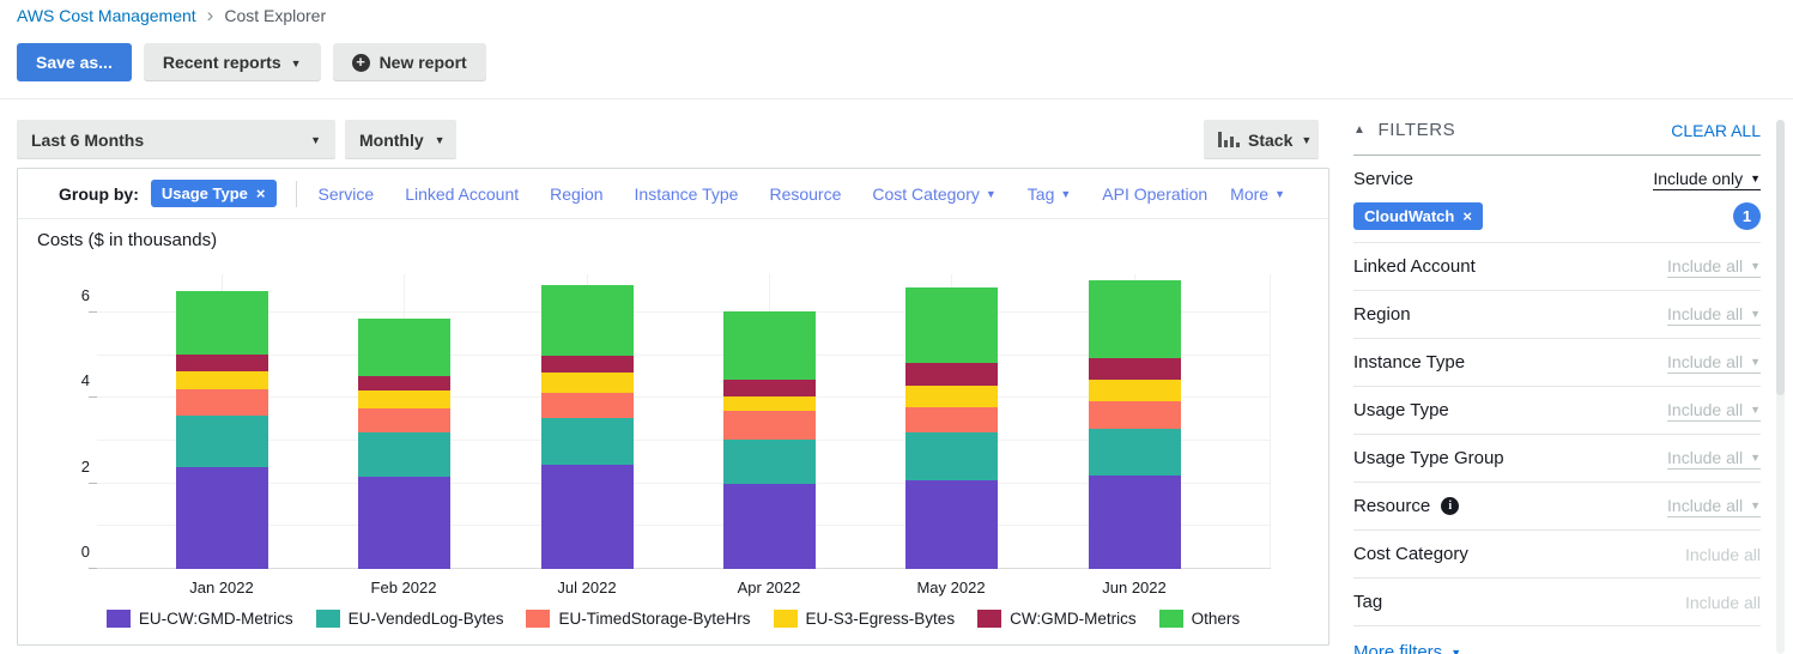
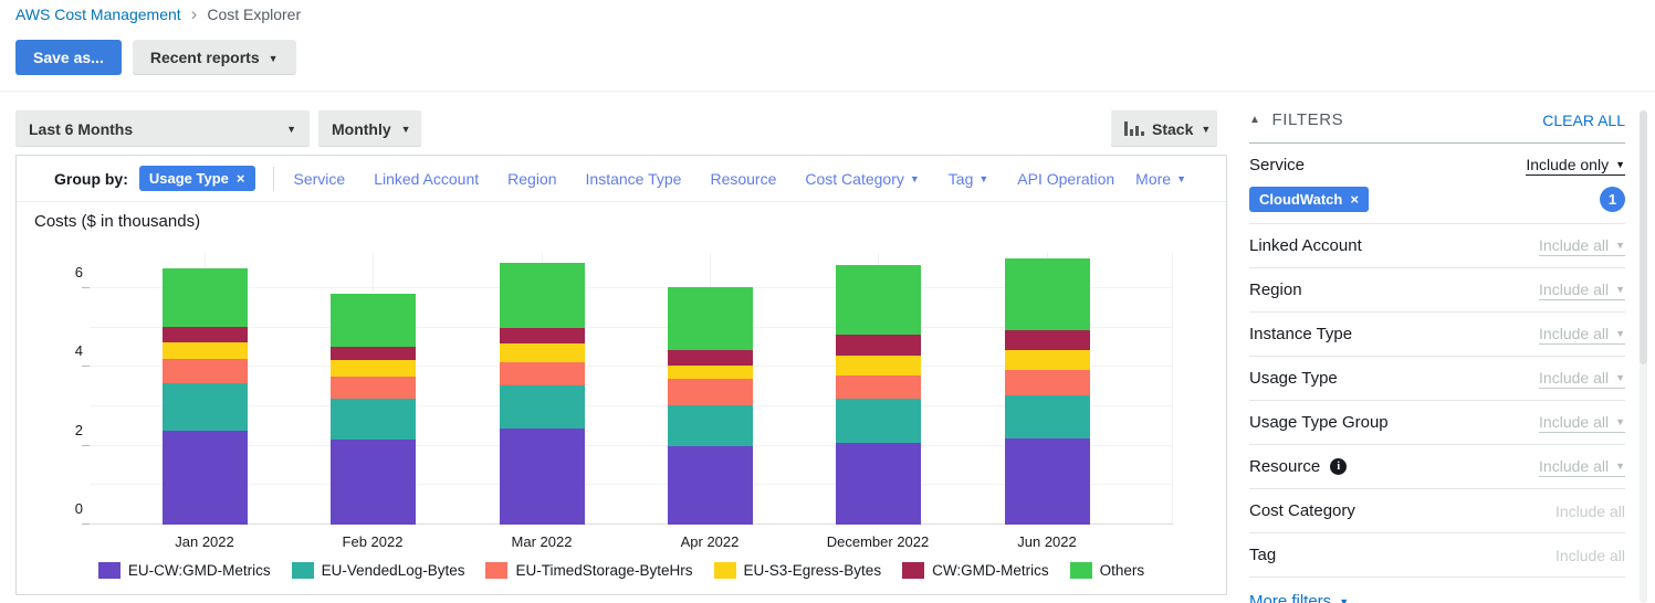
  AWS Cost Management
  ›
  Cost Explorer
  Save as...
  Recent reports
  ▼
- +
- New report
  Last 6 Months
  ▼
  Monthly
  ▼
  Stack
  ▼
  Group by:
  Usage Type
  ×
  Service
  Linked Account
  Region
  Instance Type
  Resource
  Cost Category
  ▼
  Tag
  ▼
  API Operation
  More
  ▼
  Costs ($ in thousands)
  0
  2
  4
  6
  Jan 2022
  Feb 2022
- Jul 2022
+ Mar 2022
  Apr 2022
- May 2022
+ December 2022
  Jun 2022
  EU-CW:GMD-Metrics
  EU-VendedLog-Bytes
  EU-TimedStorage-ByteHrs
  EU-S3-Egress-Bytes
  CW:GMD-Metrics
  Others
  ▲
  FILTERS
  CLEAR ALL
  Service
  Include only
  ▼
  CloudWatch
  ×
  1
  Linked Account
  Include all
  ▼
  Region
  Include all
  ▼
  Instance Type
  Include all
  ▼
  Usage Type
  Include all
  ▼
  Usage Type Group
  Include all
  ▼
  Resource
  i
  Include all
  ▼
  Cost Category
  Include all
  Tag
  Include all
  More filters
  ▼
